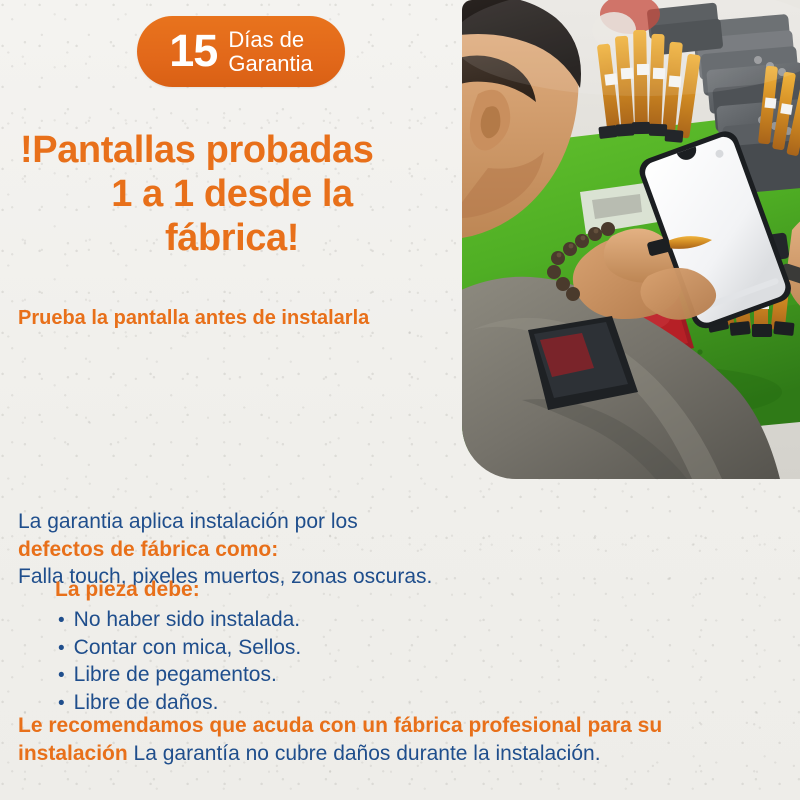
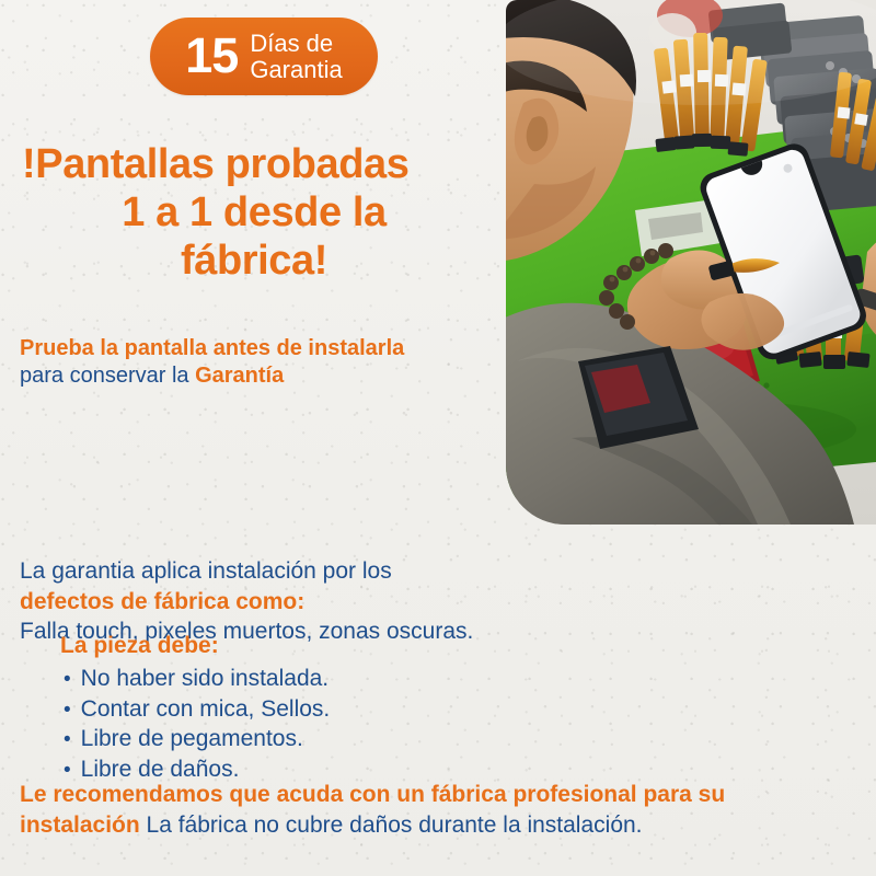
  15
  Días de
  Garantia
  !Pantallas probadas
  1 a 1 desde la
  fábrica!
  Prueba la pantalla antes de instalarla
+ para conservar la Garantía
  La garantia aplica instalación por los
  defectos de fábrica como:
  Falla touch, pixeles muertos, zonas oscuras.
  La pieza debe:
  •
  No haber sido instalada.
  •
  Contar con mica, Sellos.
  •
  Libre de pegamentos.
  •
  Libre de daños.
  Le recomendamos que acuda con un fábrica profesional para su
- instalación La garantía no cubre daños durante la instalación.
+ instalación La fábrica no cubre daños durante la instalación.
